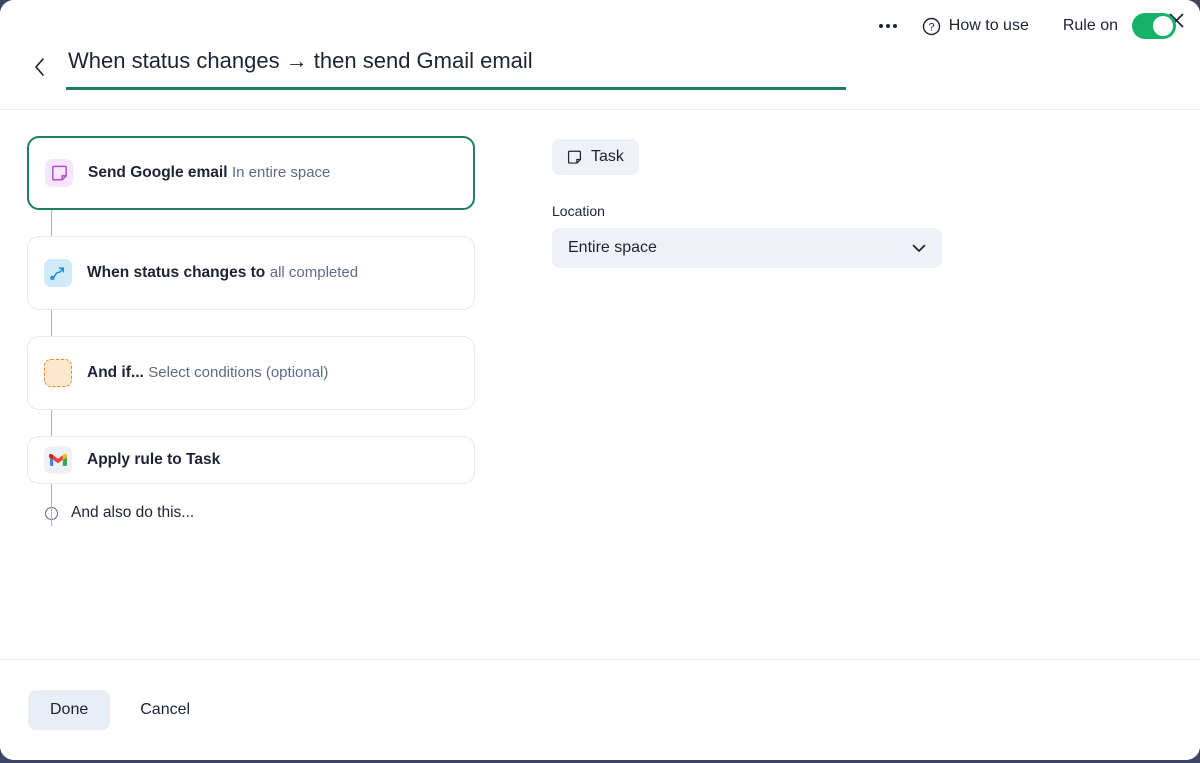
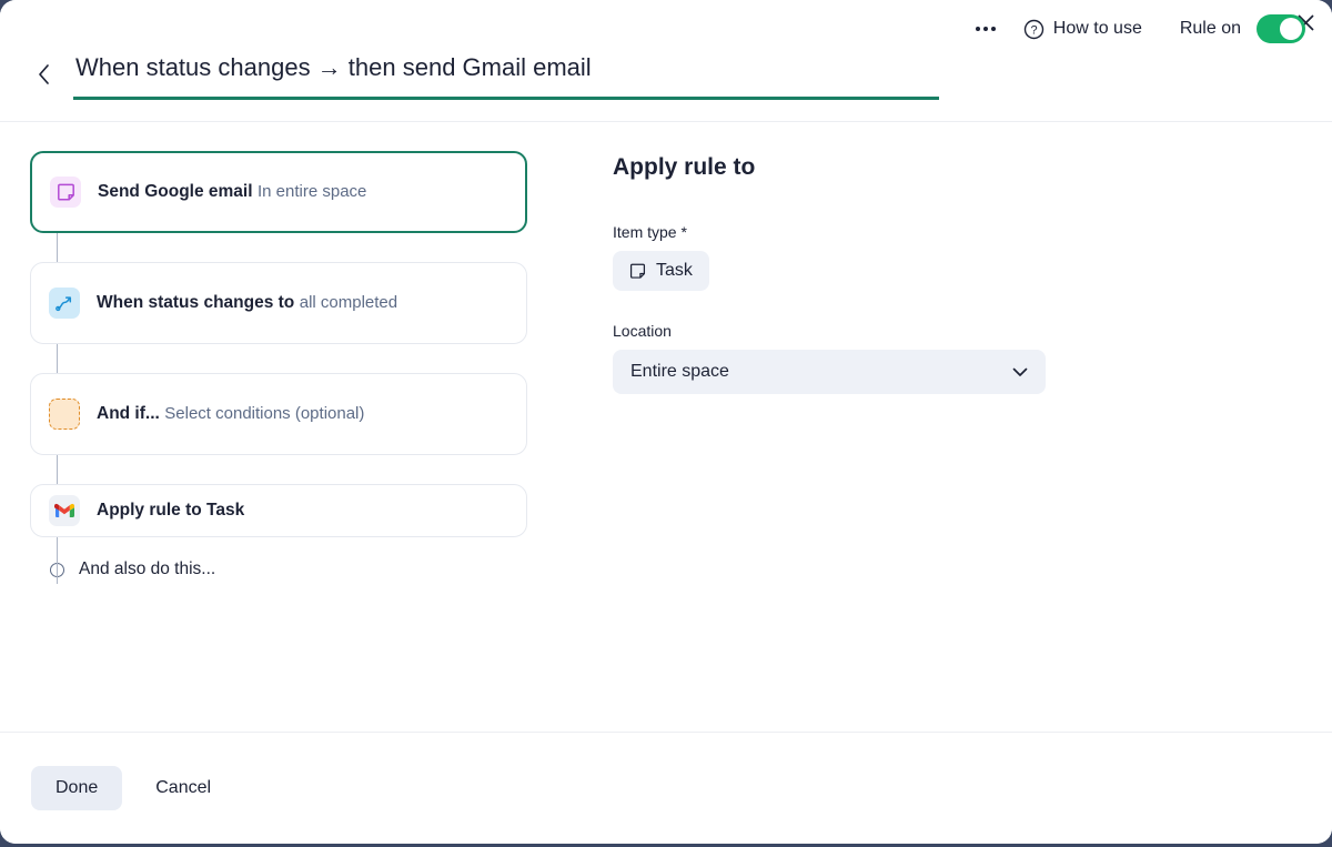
  When status changes → then send Gmail email
  ?
  How to use
  Rule on
  Send Google email In entire space
  When status changes to all completed
  And if... Select conditions (optional)
  Apply rule to Task
  And also do this...
+ Apply rule to
+ Item type *
  Task
  Location
  Entire space
  Done
  Cancel
